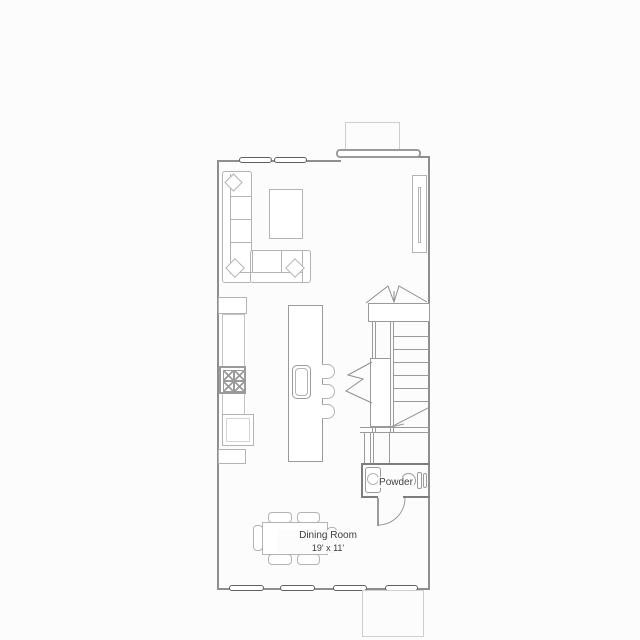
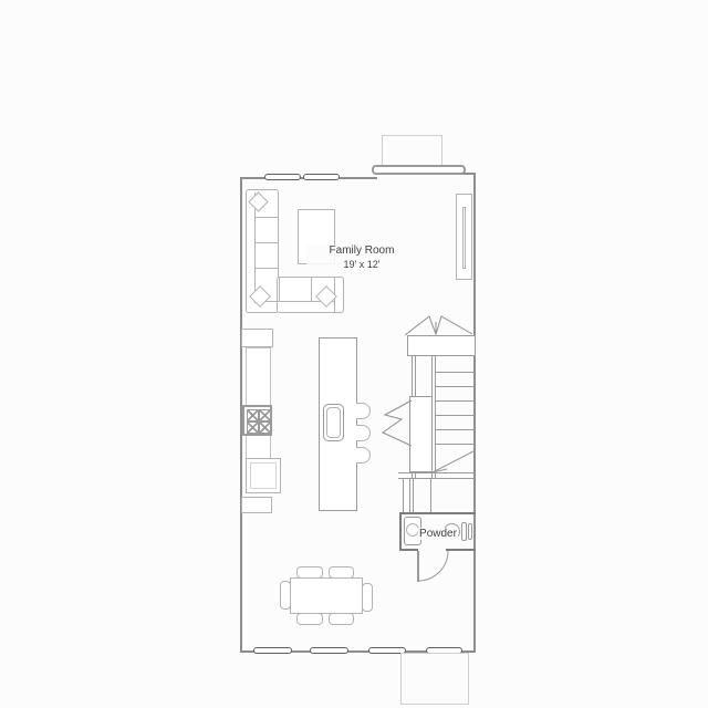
+ Family Room
+ 19' x 12'
  Powder
- Dining Room
- 19' x 11'
